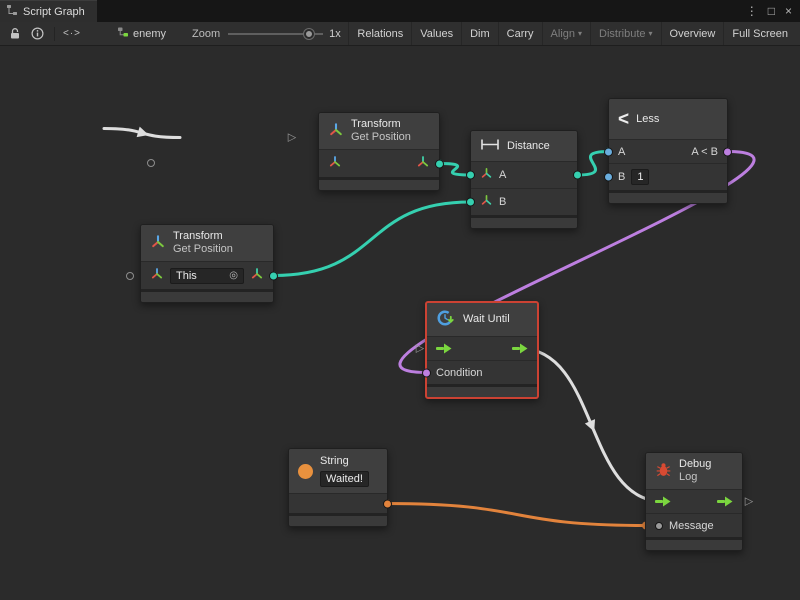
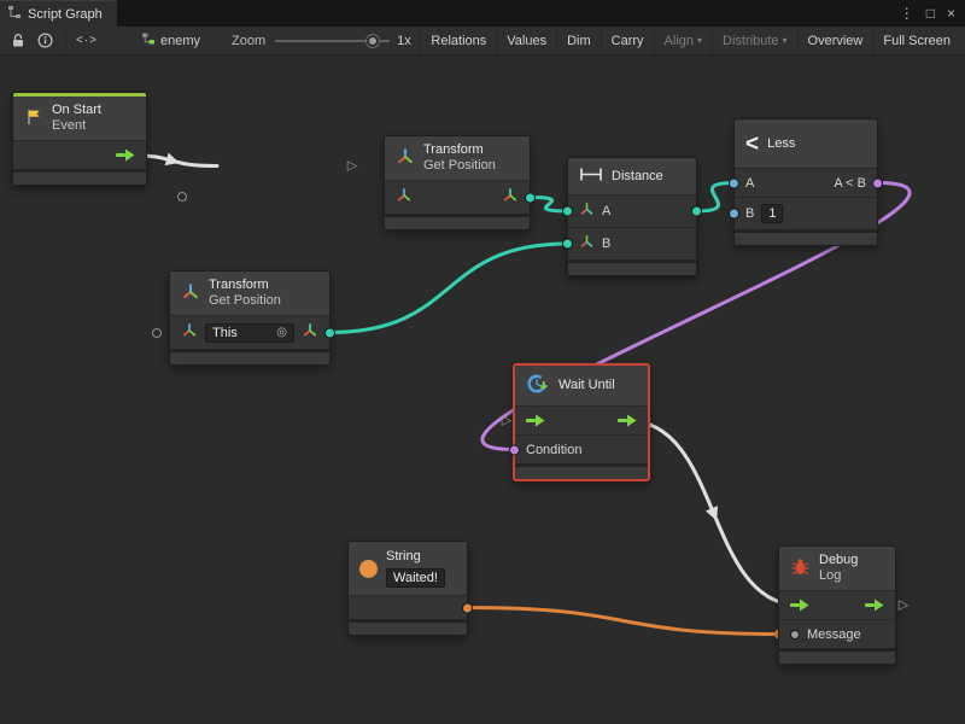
  Script Graph
  ⋮
  □
  ×
  <·>
  enemy
  Zoom
  1x
  Relations
  Values
  Dim
  Carry
  Align
  ▾
  Distribute
  ▾
  Overview
  Full Screen
+ On Start
+ Event
  Transform
  Get Position
  Distance
  A
  B
  <
  Less
  A
  A < B
  B
  1
  Transform
  Get Position
  This
  ◎
  Wait Until
  Condition
  String
  Waited!
  Debug
  Log
  Message
  ▷
  ▷
  ▷
